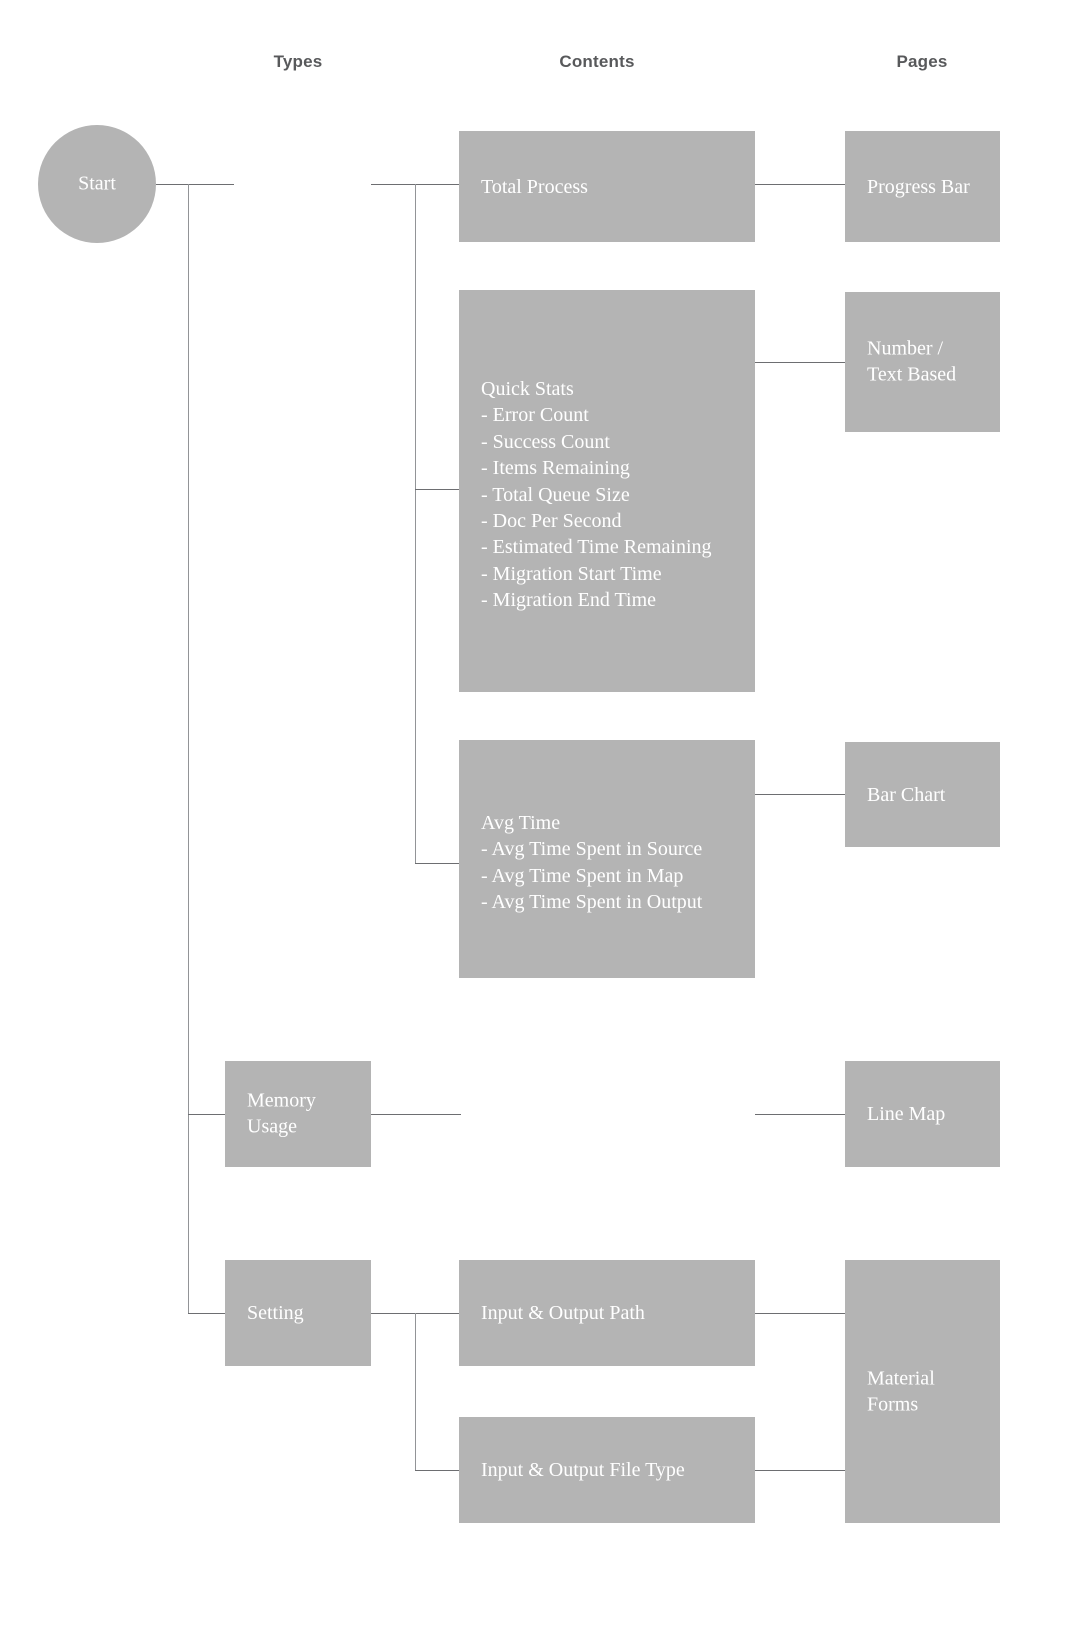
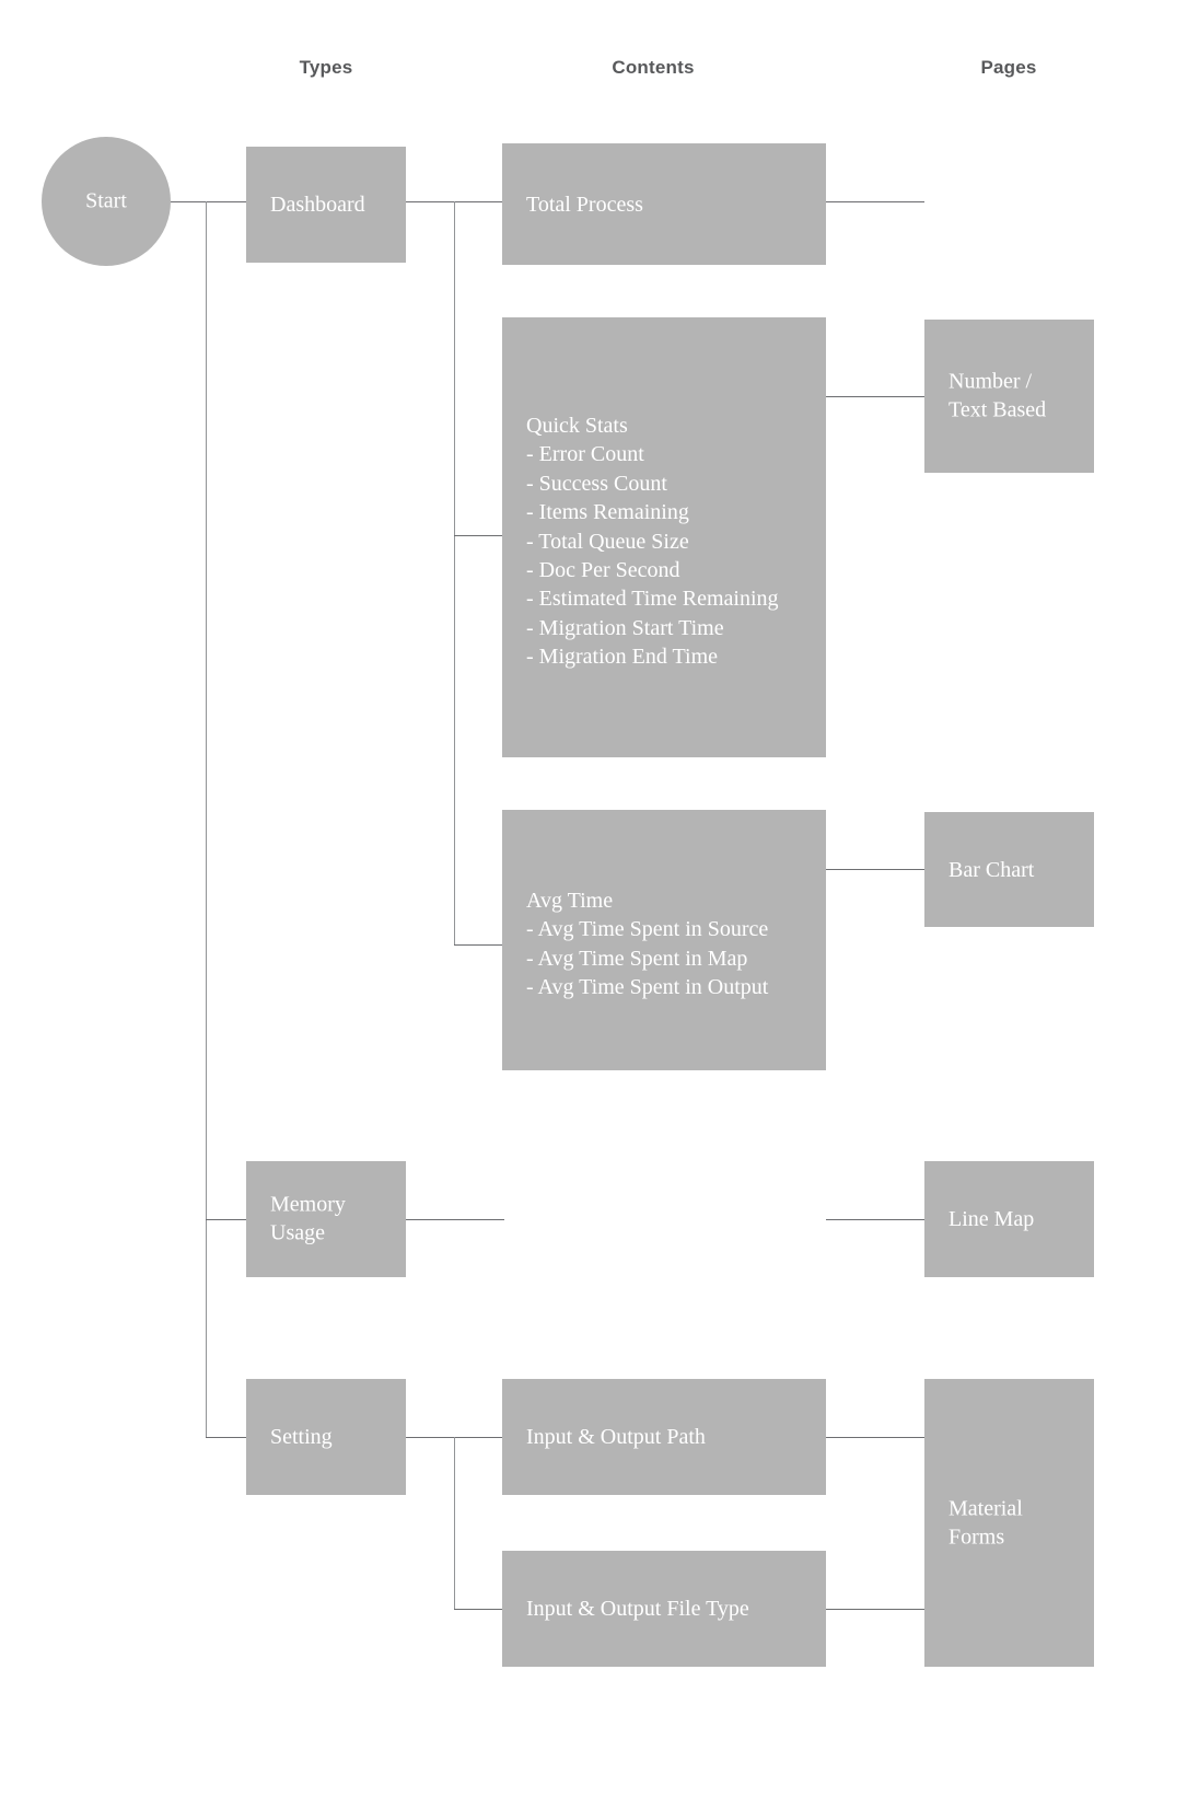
  Types
  Contents
  Pages
  Start
+ Dashboard
  Memory
  Usage
  Setting
  Total Process
  Quick Stats
  - Error Count
  - Success Count
  - Items Remaining
  - Total Queue Size
  - Doc Per Second
  - Estimated Time Remaining
  - Migration Start Time
  - Migration End Time
  Avg Time
  - Avg Time Spent in Source
  - Avg Time Spent in Map
  - Avg Time Spent in Output
  Input & Output Path
  Input & Output File Type
- Progress Bar
  Number /
  Text Based
  Bar Chart
  Line Map
  Material
  Forms
